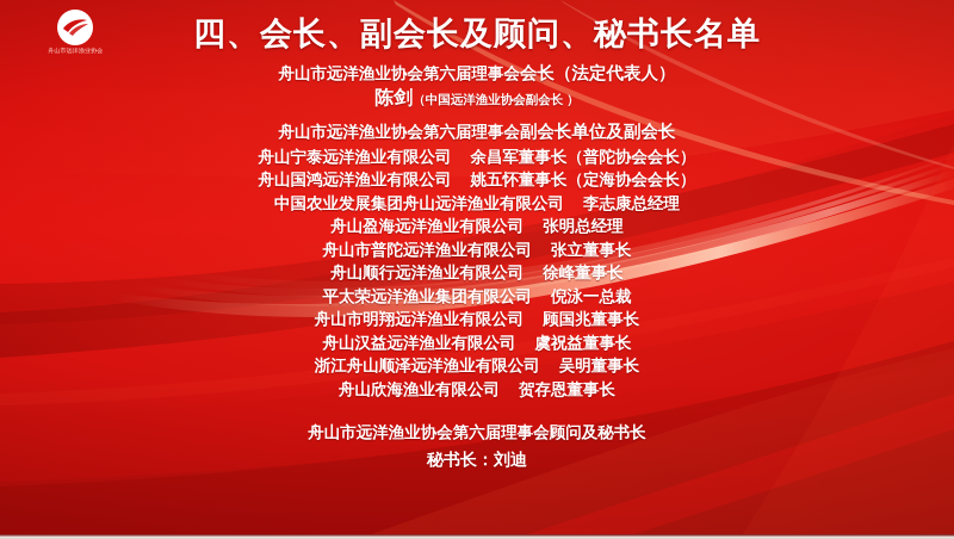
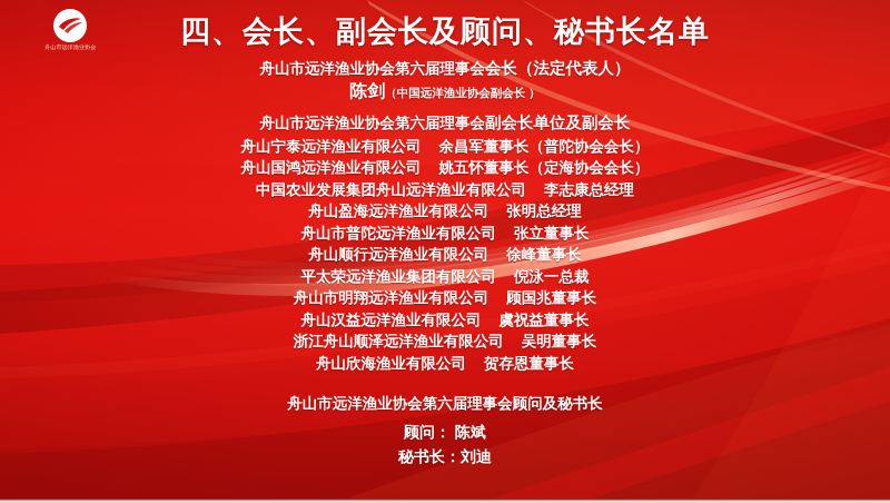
  四、会长、副会长及顾问、秘书长名单
  舟山市远洋渔业协会第六届理事会会长（法定代表人）
  陈剑（中国远洋渔业协会副会长 ）
  舟山市远洋渔业协会第六届理事会副会长单位及副会长
  舟山宁泰远洋渔业有限公司 余昌军董事长（普陀协会会长）
  舟山国鸿远洋渔业有限公司 姚五怀董事长（定海协会会长）
  中国农业发展集团舟山远洋渔业有限公司 李志康总经理
  舟山盈海远洋渔业有限公司 张明总经理
  舟山市普陀远洋渔业有限公司 张立董事长
  舟山顺行远洋渔业有限公司 徐峰董事长
  平太荣远洋渔业集团有限公司 倪泳一总裁
  舟山市明翔远洋渔业有限公司 顾国兆董事长
  舟山汉益远洋渔业有限公司 虞祝益董事长
  浙江舟山顺泽远洋渔业有限公司 吴明董事长
  舟山欣海渔业有限公司 贺存恩董事长
  舟山市远洋渔业协会第六届理事会顾问及秘书长
+ 顾问： 陈斌
  秘书长：刘迪
